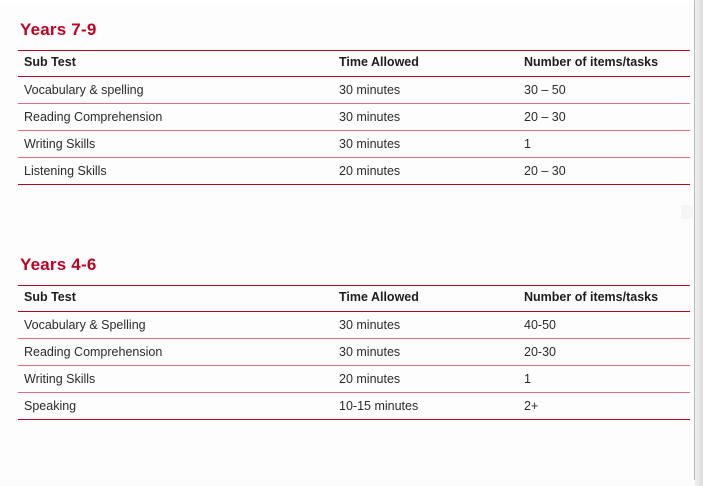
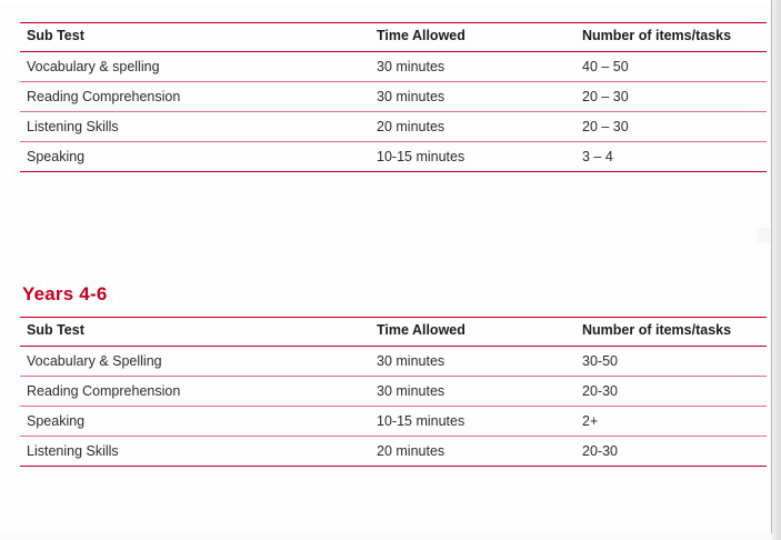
- Years 7-9
  Sub Test	Time Allowed	Number of items/tasks
- Vocabulary & spelling	30 minutes	30 – 50
+ Vocabulary & spelling	30 minutes	40 – 50
  Reading Comprehension	30 minutes	20 – 30
- Writing Skills	30 minutes	1
  Listening Skills	20 minutes	20 – 30
+ Speaking	10-15 minutes	3 – 4
  Years 4-6
  Sub Test	Time Allowed	Number of items/tasks
- Vocabulary & Spelling	30 minutes	40-50
+ Vocabulary & Spelling	30 minutes	30-50
  Reading Comprehension	30 minutes	20-30
- Writing Skills	20 minutes	1
  Speaking	10-15 minutes	2+
+ Listening Skills	20 minutes	20-30
